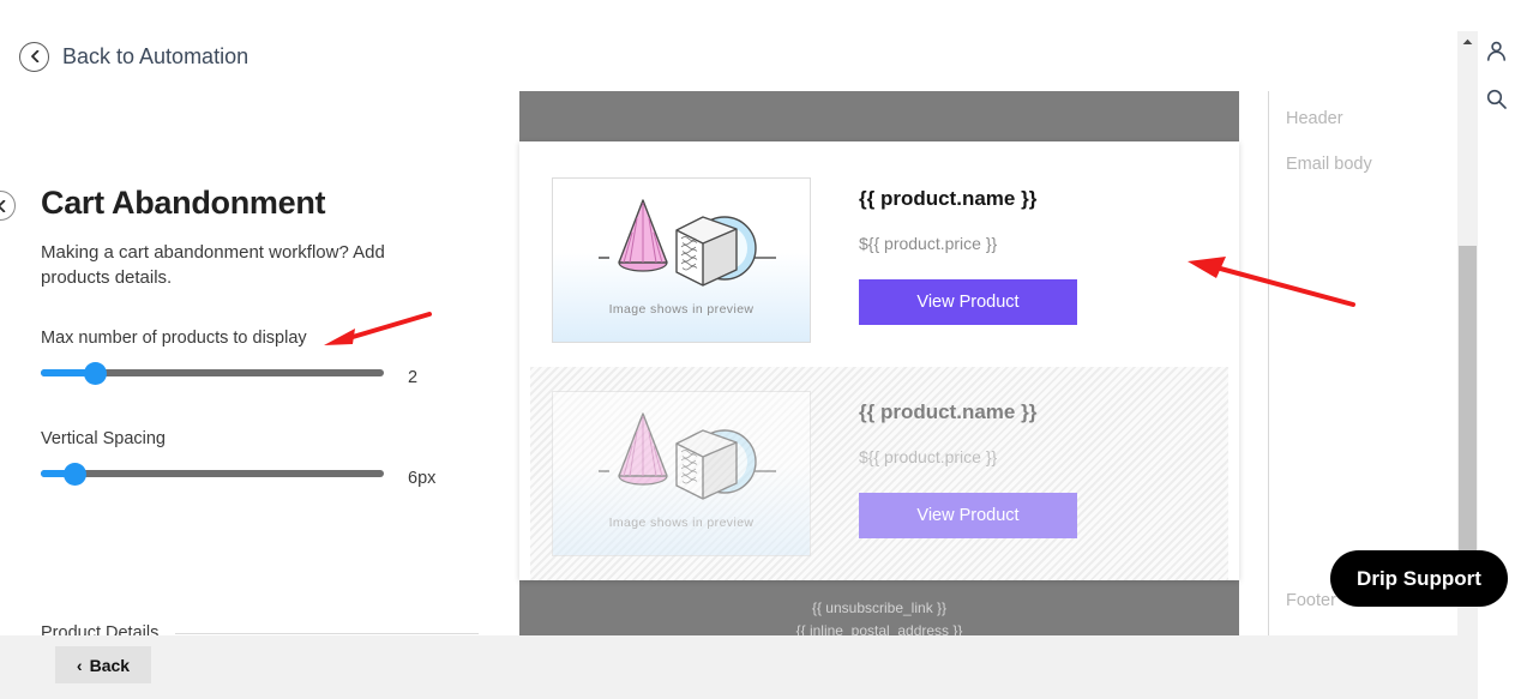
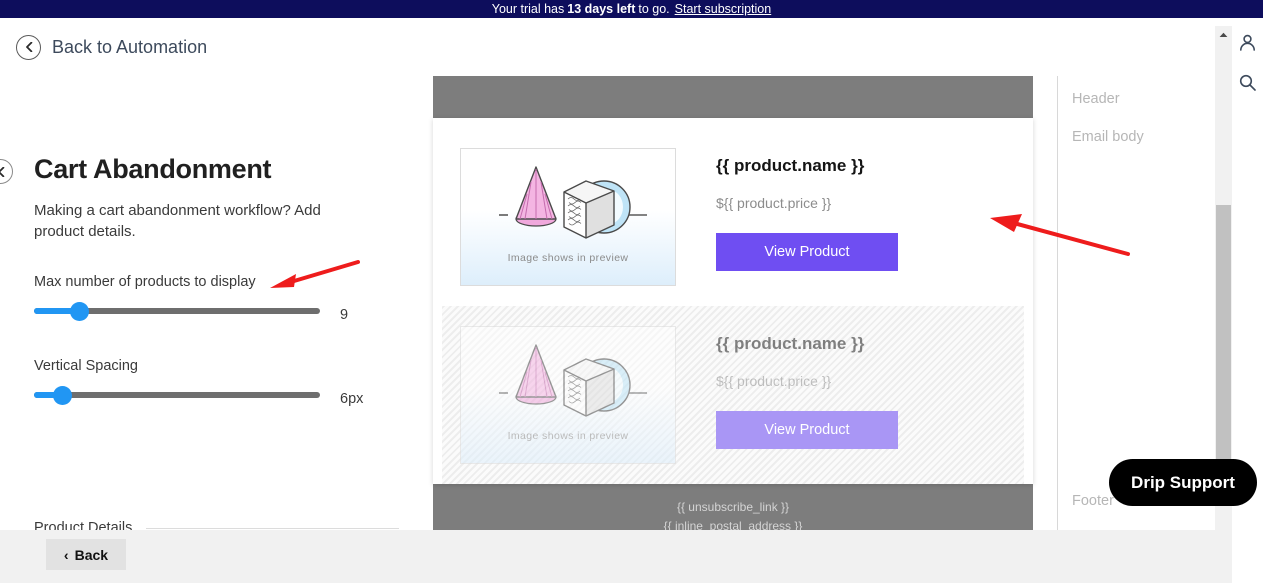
+ Your trial has
+ 13 days left
+ to go.
+ Start subscription
  Back to Automation
  Cart Abandonment
- Making a cart abandonment workflow? Add products details.
+ Making a cart abandonment workflow? Add product details.
  Max number of products to display
- 2
+ 9
  Vertical Spacing
  6px
  Product Details
  Image shows in preview
  {{ product.name }}
  ${{ product.price }}
  View Product
  Image shows in preview
  {{ product.name }}
  ${{ product.price }}
  View Product
  {{ unsubscribe_link }}
  {{ inline_postal_address }}
  Header
  Email body
  Footer
  ‹
  Back
  Drip Support
